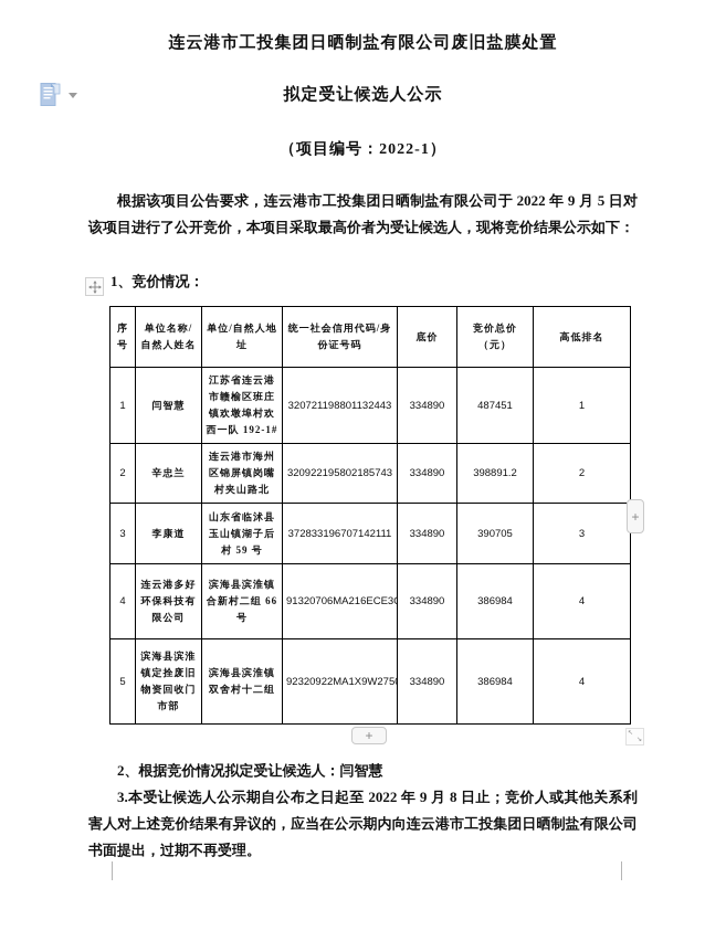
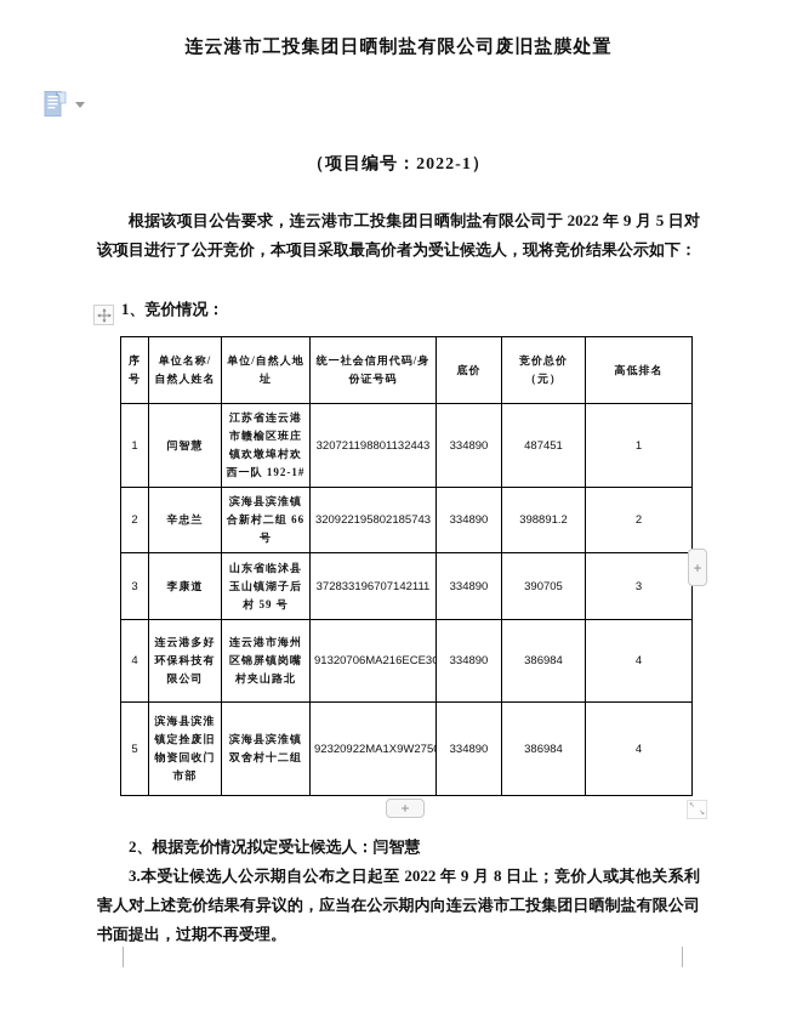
  连云港市工投集团日晒制盐有限公司废旧盐膜处置
- 拟定受让候选人公示
  （项目编号：2022-1）
  根据该项目公告要求，连云港市工投集团日晒制盐有限公司于 2022 年 9 月 5 日对该项目进行了公开竞价，本项目采取最高价者为受让候选人，现将竞价结果公示如下：
  1、竞价情况：
  序号	单位名称/自然人姓名	单位/自然人地址	统一社会信用代码/身份证号码	底价	竞价总价（元）	高低排名
  1	闫智慧	江苏省连云港市赣榆区班庄镇欢墩埠村欢西一队 192-1#	320721198801132443	334890	487451	1
- 2	辛忠兰	连云港市海州区锦屏镇岗嘴村夹山路北	320922195802185743	334890	398891.2	2
+ 2	辛忠兰	滨海县滨淮镇合新村二组 66 号	320922195802185743	334890	398891.2	2
  3	李康道	山东省临沭县玉山镇湖子后村 59 号	372833196707142111	334890	390705	3
- 4	连云港多好环保科技有限公司	滨海县滨淮镇合新村二组 66 号	91320706MA216ECE3	334890	386984	4
+ 4	连云港多好环保科技有限公司	连云港市海州区锦屏镇岗嘴村夹山路北	91320706MA216ECE3	334890	386984	4
  5	滨海县滨淮镇定拴废旧物资回收门市部	滨海县滨淮镇双舍村十二组	92320922MA1X9W275	334890	386984	4
  +
  +
  2、根据竞价情况拟定受让候选人：闫智慧
  3.本受让候选人公示期自公布之日起至 2022 年 9 月 8 日止；竞价人或其他关系利害人对上述竞价结果有异议的，应当在公示期内向连云港市工投集团日晒制盐有限公司书面提出，过期不再受理。
